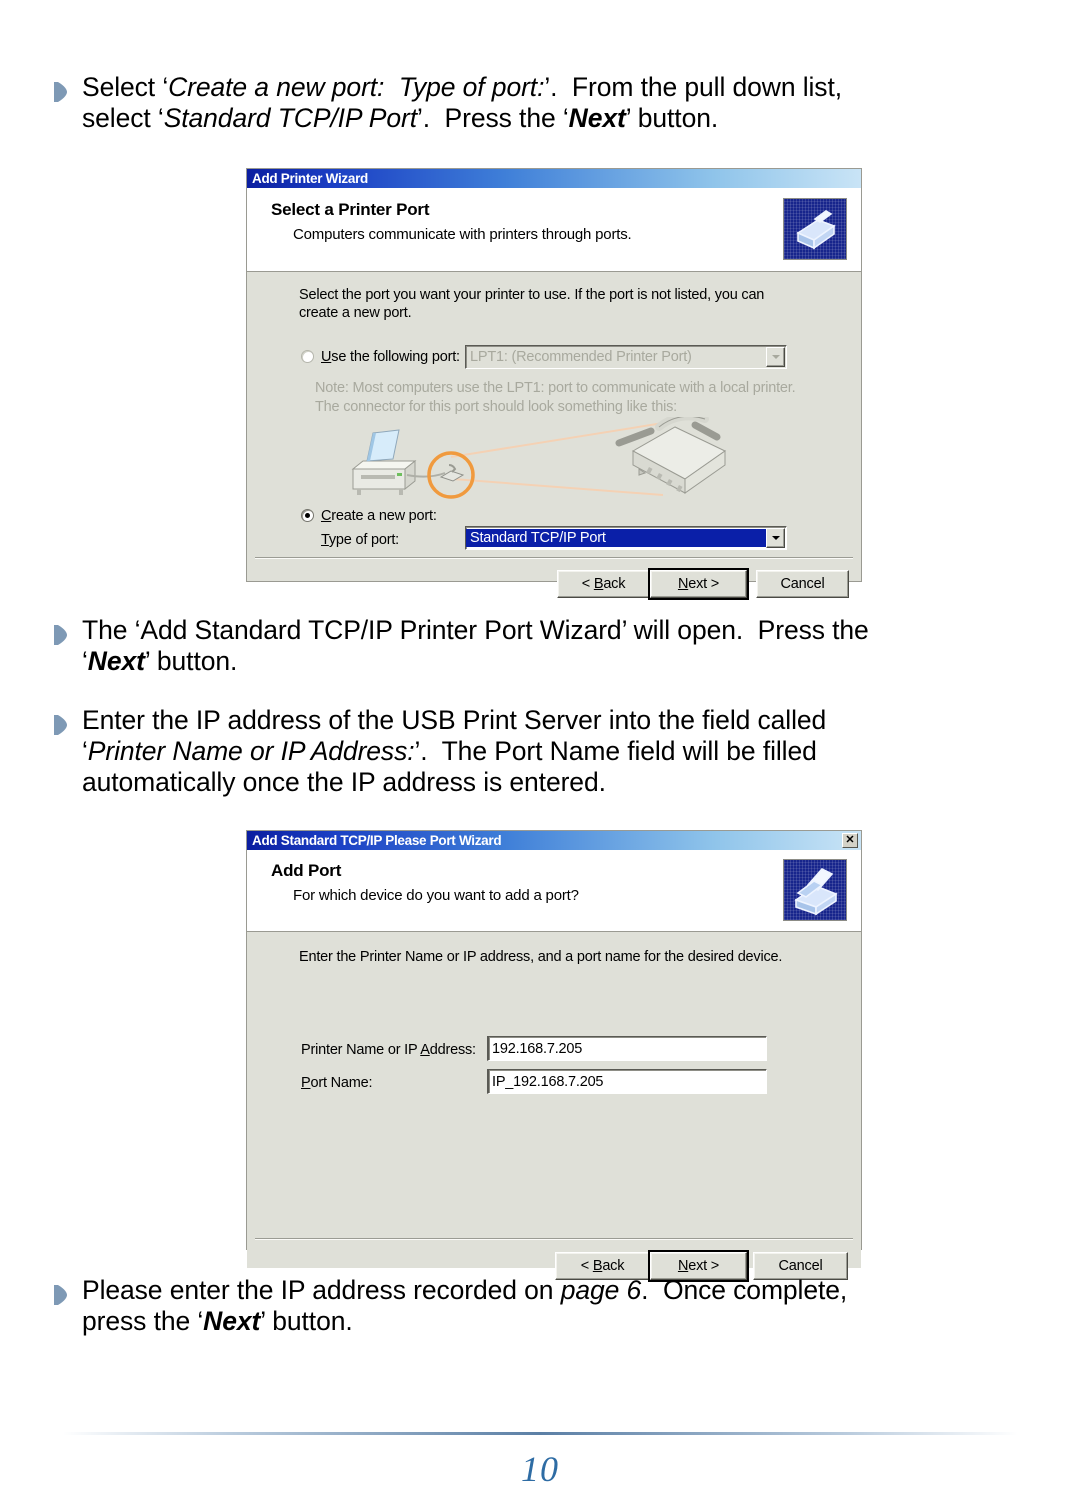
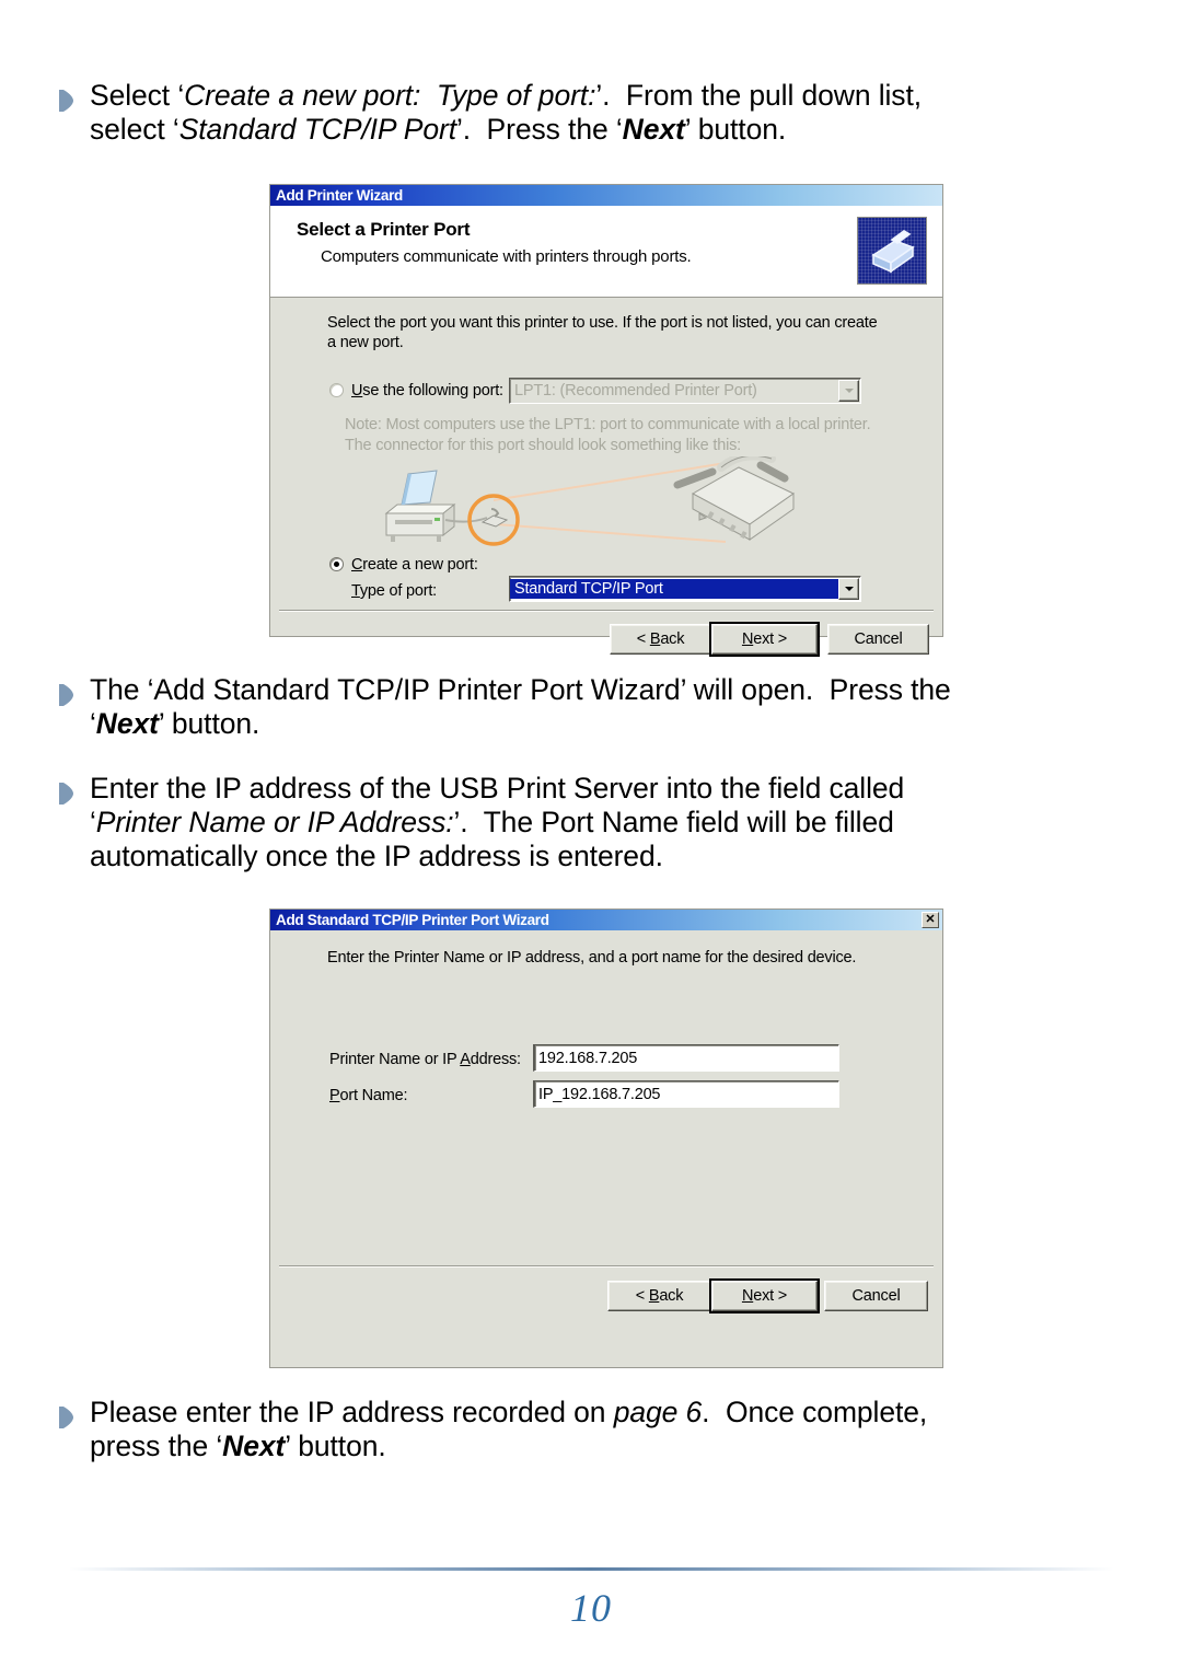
  Select ‘Create a new port: Type of port:’. From the pull down list,
  select ‘Standard TCP/IP Port’. Press the ‘Next’ button.
  Add Printer Wizard
  Select a Printer Port
  Computers communicate with printers through ports.
- Select the port you want your printer to use. If the port is not listed, you can create a new port.
+ Select the port you want this printer to use. If the port is not listed, you can create a new port.
  Use the following port:
  LPT1: (Recommended Printer Port)
  Note: Most computers use the LPT1: port to communicate with a local printer. The connector for this port should look something like this:
  Create a new port:
  Type of port:
  Standard TCP/IP Port
  < Back
  Next >
  Cancel
  The ‘Add Standard TCP/IP Printer Port Wizard’ will open. Press the
  ‘Next’ button.
  Enter the IP address of the USB Print Server into the field called
  ‘Printer Name or IP Address:’. The Port Name field will be filled
  automatically once the IP address is entered.
- Add Standard TCP/IP Please Port Wizard
+ Add Standard TCP/IP Printer Port Wizard
  ✕
- Add Port
- For which device do you want to add a port?
  Enter the Printer Name or IP address, and a port name for the desired device.
  Printer Name or IP Address:
  192.168.7.205
  Port Name:
  IP_192.168.7.205
  < Back
  Next >
  Cancel
  Please enter the IP address recorded on page 6. Once complete,
  press the ‘Next’ button.
  10
